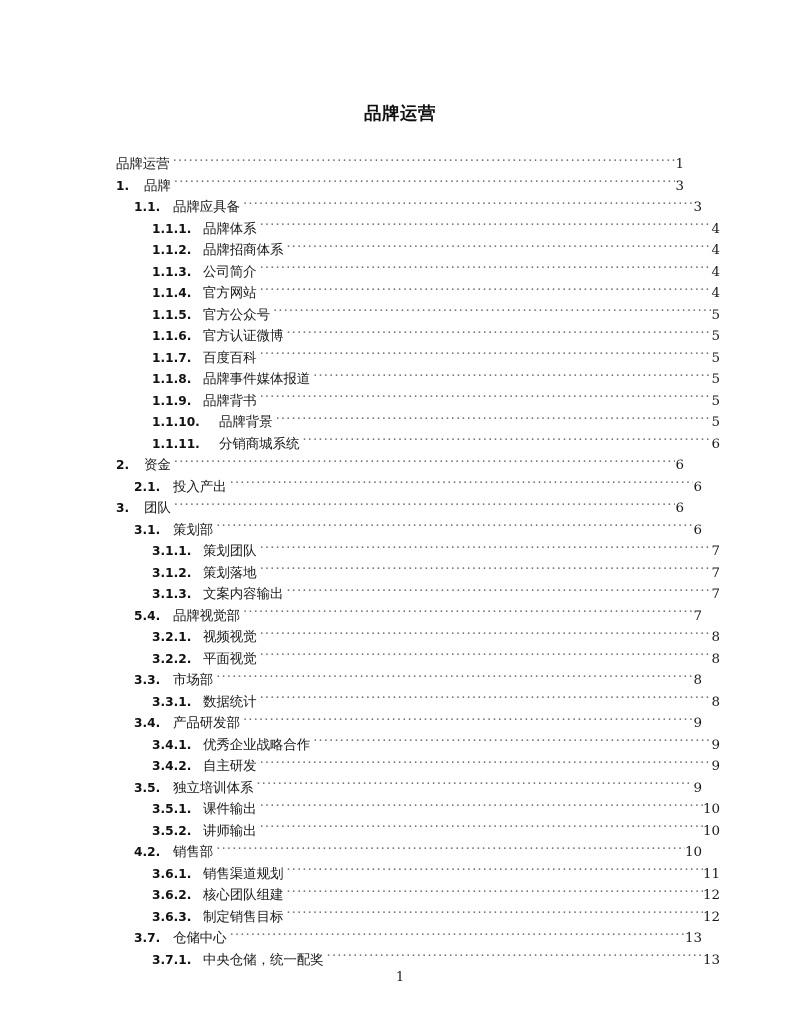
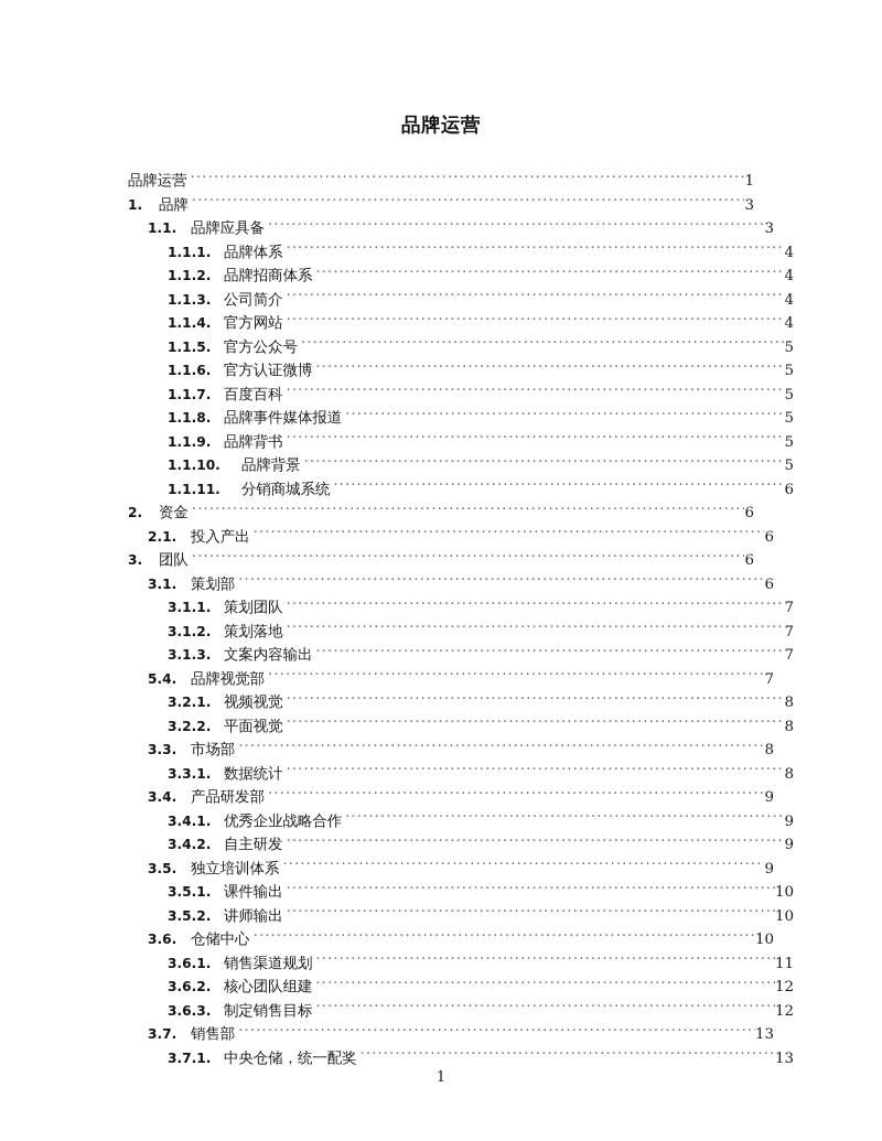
  品牌运营
  品牌运营
  1
  1.
  品牌
  3
  1.1.
  品牌应具备
  3
  1.1.1.
  品牌体系
  4
  1.1.2.
  品牌招商体系
  4
  1.1.3.
  公司简介
  4
  1.1.4.
  官方网站
  4
  1.1.5.
  官方公众号
  5
  1.1.6.
  官方认证微博
  5
  1.1.7.
  百度百科
  5
  1.1.8.
  品牌事件媒体报道
  5
  1.1.9.
  品牌背书
  5
  1.1.10.
  品牌背景
  5
  1.1.11.
  分销商城系统
  6
  2.
  资金
  6
  2.1.
  投入产出
  6
  3.
  团队
  6
  3.1.
  策划部
  6
  3.1.1.
  策划团队
  7
  3.1.2.
  策划落地
  7
  3.1.3.
  文案内容输出
  7
  5.4.
  品牌视觉部
  7
  3.2.1.
  视频视觉
  8
  3.2.2.
  平面视觉
  8
  3.3.
  市场部
  8
  3.3.1.
  数据统计
  8
  3.4.
  产品研发部
  9
  3.4.1.
  优秀企业战略合作
  9
  3.4.2.
  自主研发
  9
  3.5.
  独立培训体系
  9
  3.5.1.
  课件输出
  10
  3.5.2.
  讲师输出
  10
- 4.2.
+ 3.6.
- 销售部
+ 仓储中心
  10
  3.6.1.
  销售渠道规划
  11
  3.6.2.
  核心团队组建
  12
  3.6.3.
  制定销售目标
  12
  3.7.
- 仓储中心
+ 销售部
  13
  3.7.1.
  中央仓储，统一配奖
  13
  1
